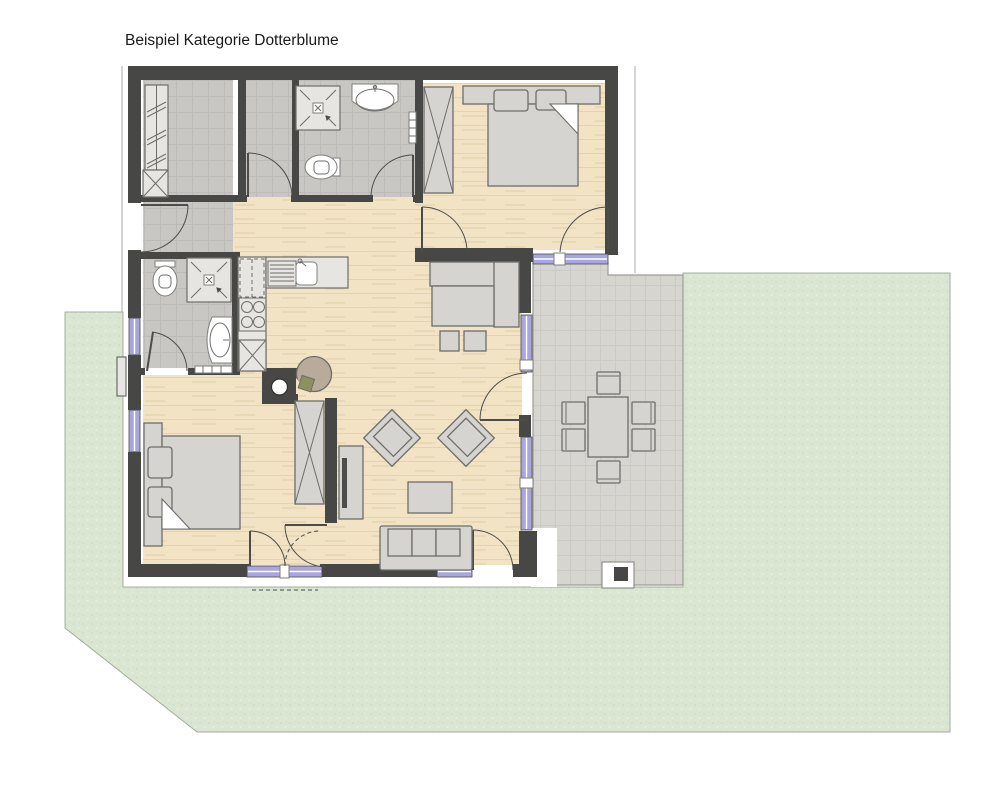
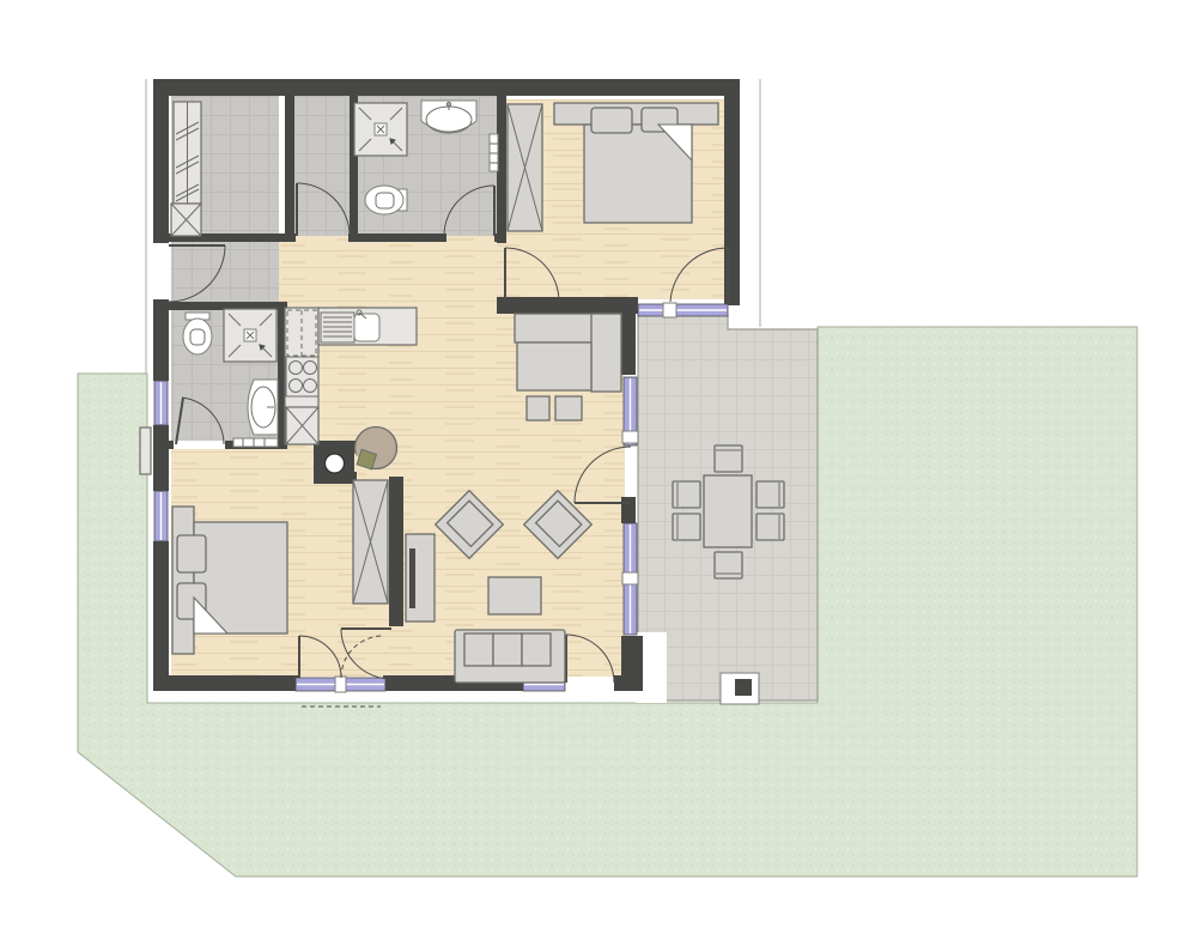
- Beispiel Kategorie Dotterblume
